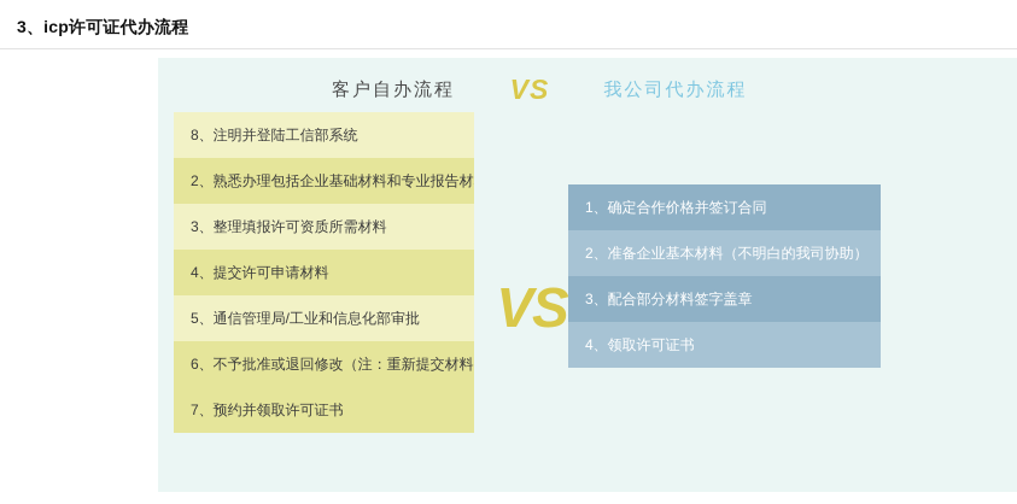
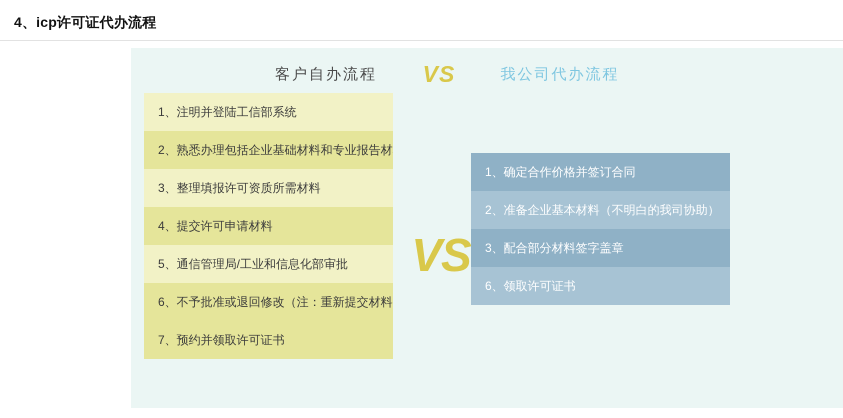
- 3、icp许可证代办流程
+ 4、icp许可证代办流程
  客户自办流程
  VS
  我公司代办流程
- 8、注明并登陆工信部系统
+ 1、注明并登陆工信部系统
  2、熟悉办理包括企业基础材料和专业报告材
  3、整理填报许可资质所需材料
  4、提交许可申请材料
  5、通信管理局/工业和信息化部审批
  6、不予批准或退回修改（注：重新提交材料
  7、预约并领取许可证书
  VS
  1、确定合作价格并签订合同
  2、准备企业基本材料（不明白的我司协助）
  3、配合部分材料签字盖章
- 4、领取许可证书
+ 6、领取许可证书
